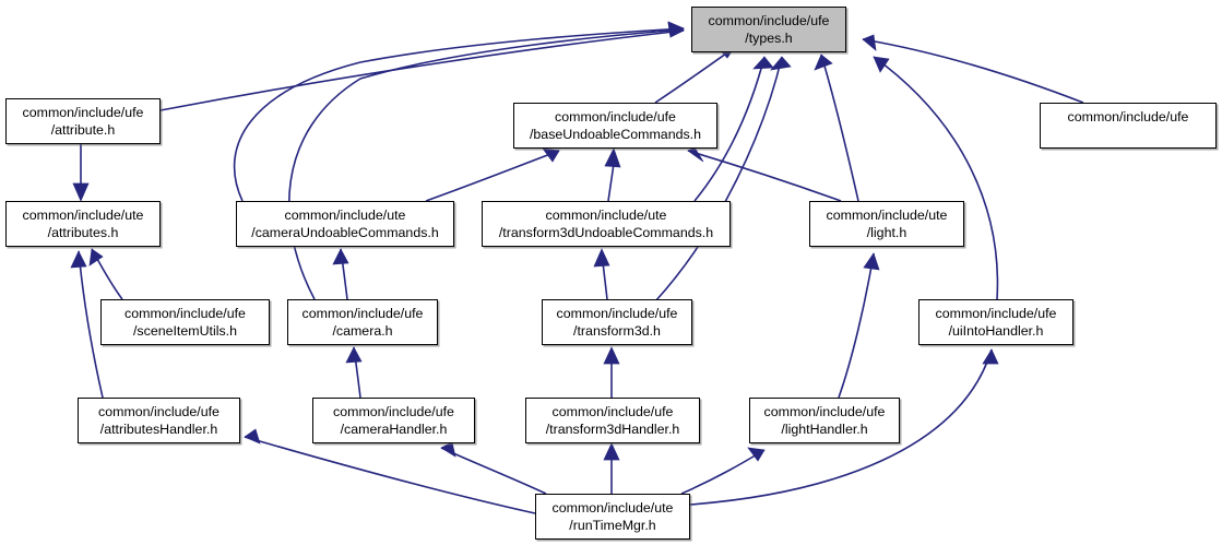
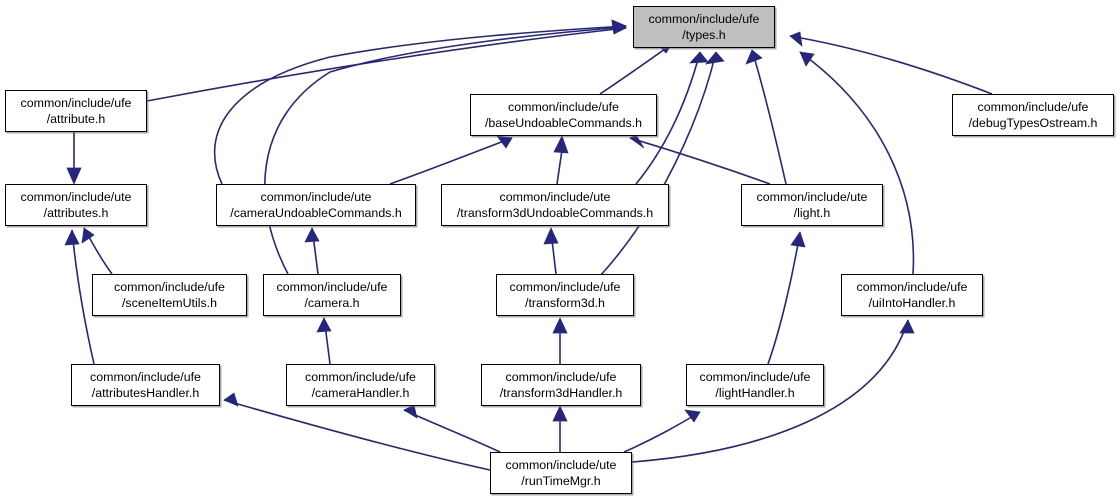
  common/include/ufe
  /types.h
  common/include/ufe
  /attribute.h
  common/include/ufe
  /baseUndoableCommands.h
  common/include/ufe
+ /debugTypesOstream.h
  common/include/ute
  /attributes.h
  common/include/ute
  /cameraUndoableCommands.h
  common/include/ute
  /transform3dUndoableCommands.h
  common/include/ute
  /light.h
  common/include/ufe
  /sceneItemUtils.h
  common/include/ufe
  /camera.h
  common/include/ufe
  /transform3d.h
  common/include/ufe
  /uiIntoHandler.h
  common/include/ufe
  /attributesHandler.h
  common/include/ufe
  /cameraHandler.h
  common/include/ufe
  /transform3dHandler.h
  common/include/ufe
  /lightHandler.h
  common/include/ute
  /runTimeMgr.h
